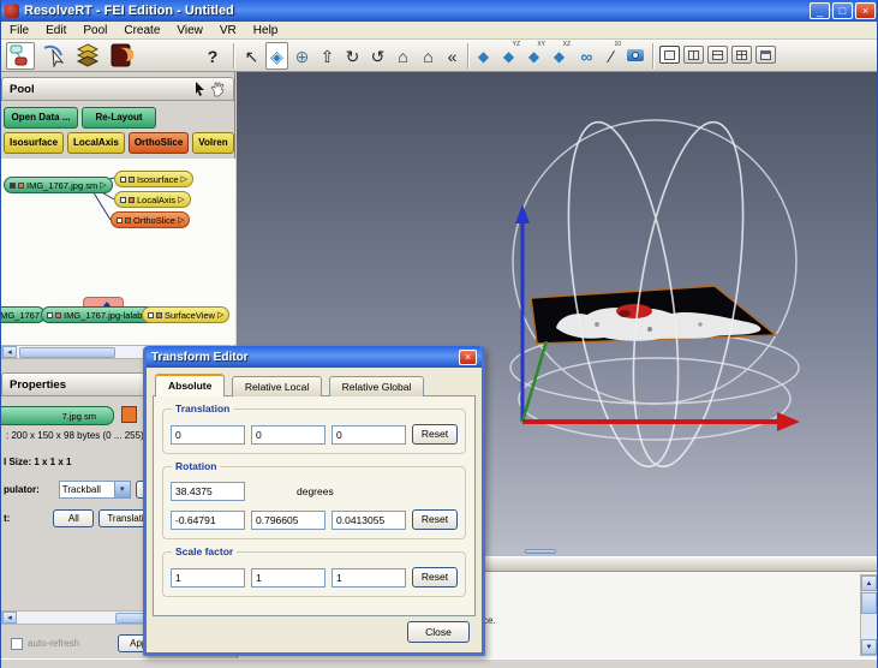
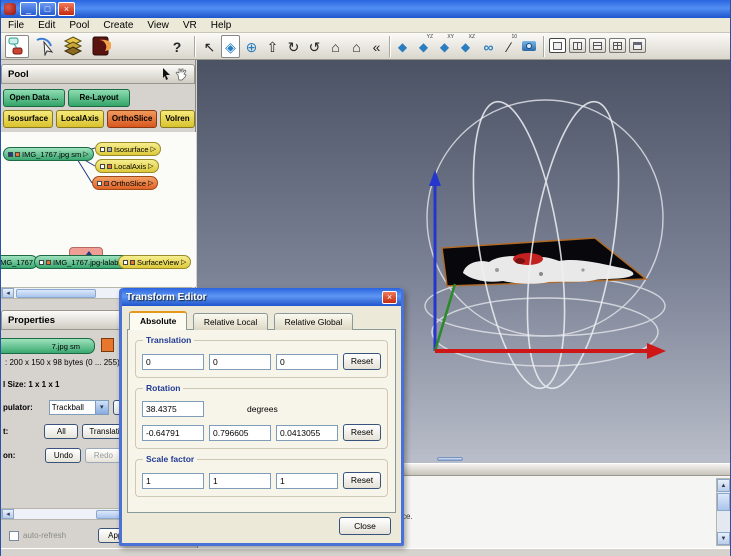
- ResolveRT - FEI Edition - Untitled
  _
  □
  ×
  File
  Edit
  Pool
  Create
  View
  VR
  Help
  ?
  ↖
  ◈
  ⊕
  ⇧
  ↻
  ↺
  ⌂
  ⌂
  «
  ◆
  ◆
  ◆
  ◆
  ∞
  ∕
  Pool
  Open Data ...
  Re-Layout
  Isosurface
  LocalAxis
  OrthoSlice
  Volren
  IMG_1767.jpg sm
  Isosurface
  LocalAxis
  OrthoSlice
  MG_1767
  IMG_1767.jpg-lalab
  SurfaceView
  Properties
  7.jpg sm
  : 200 x 150 x 98 bytes (0 ... 255
  l Size: 1 x 1 x 1
  pulator:
  Trackball
  t:
  All
  Translat
+ on:
+ Undo
+ Redo
  auto-refresh
  ce.
  Transform Editor
  ×
  Absolute Relative Local Relative Global
  Translation
  0
  0
  0
  Reset
  Rotation
  38.4375
  degrees
  -0.64791
  0.796605
  0.0413055
  Reset
  Scale factor
  1
  1
  1
  Reset
  Close
